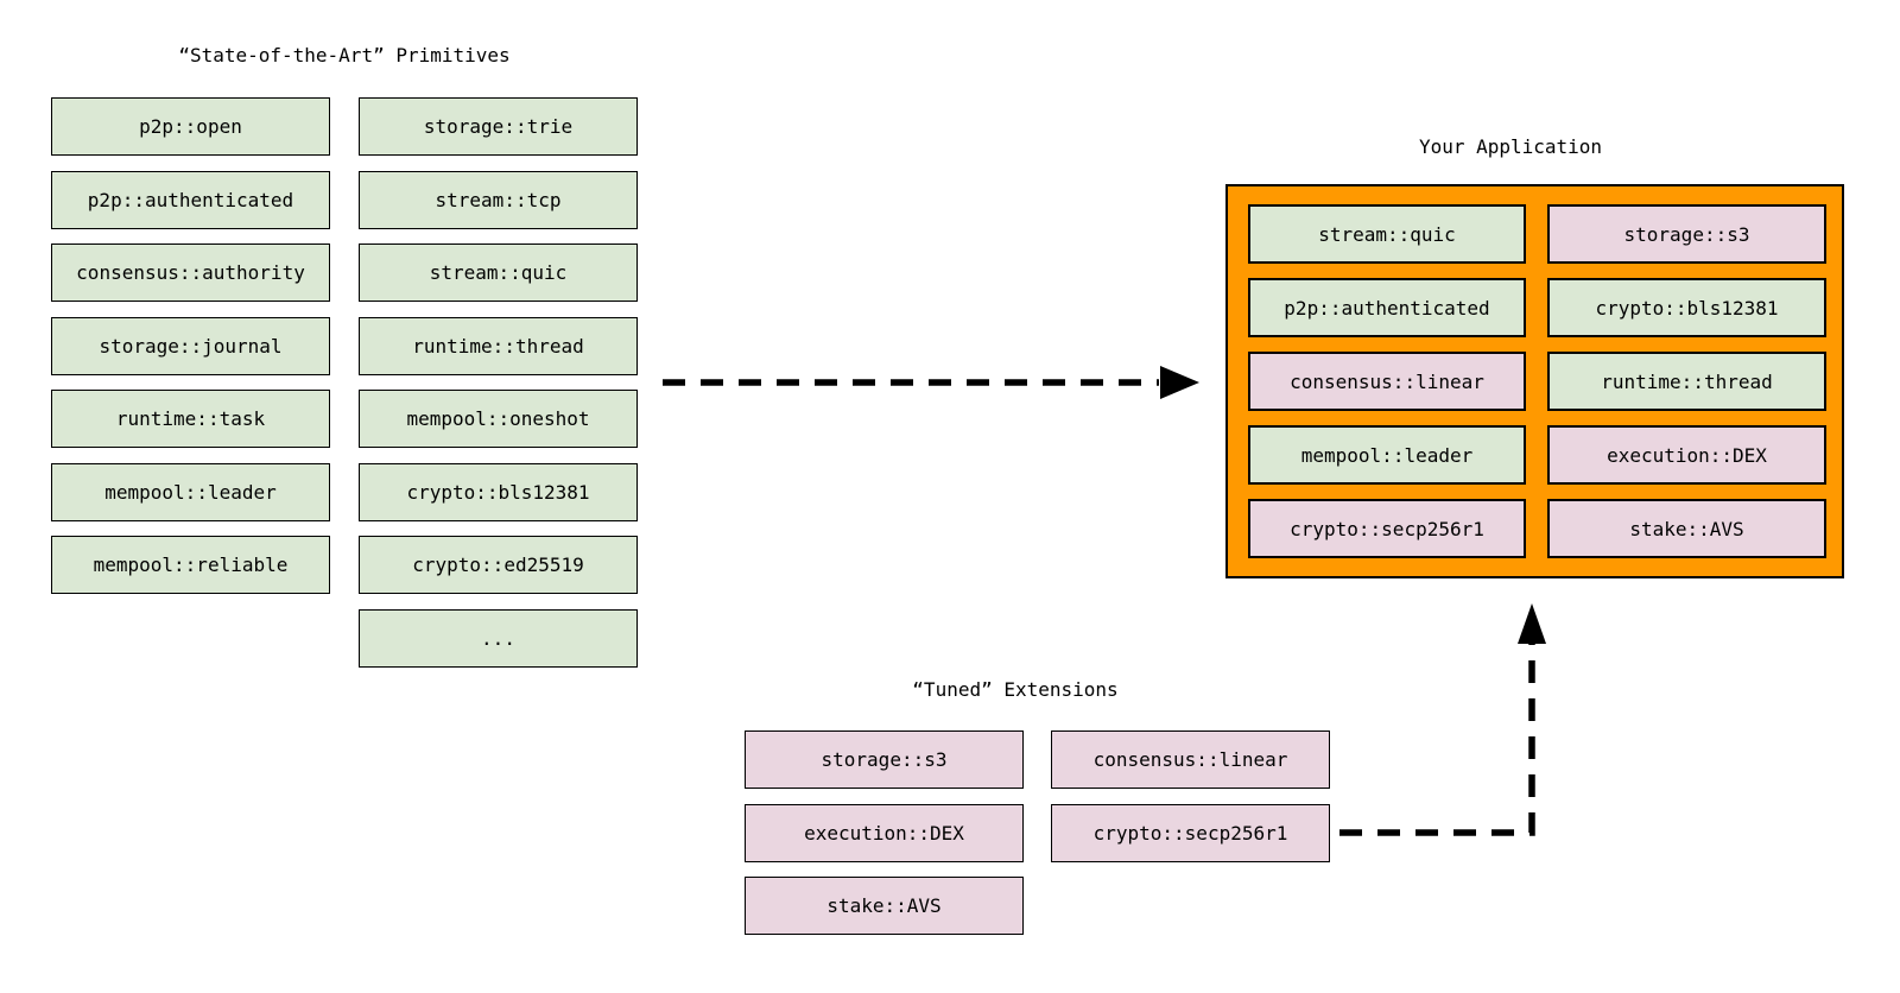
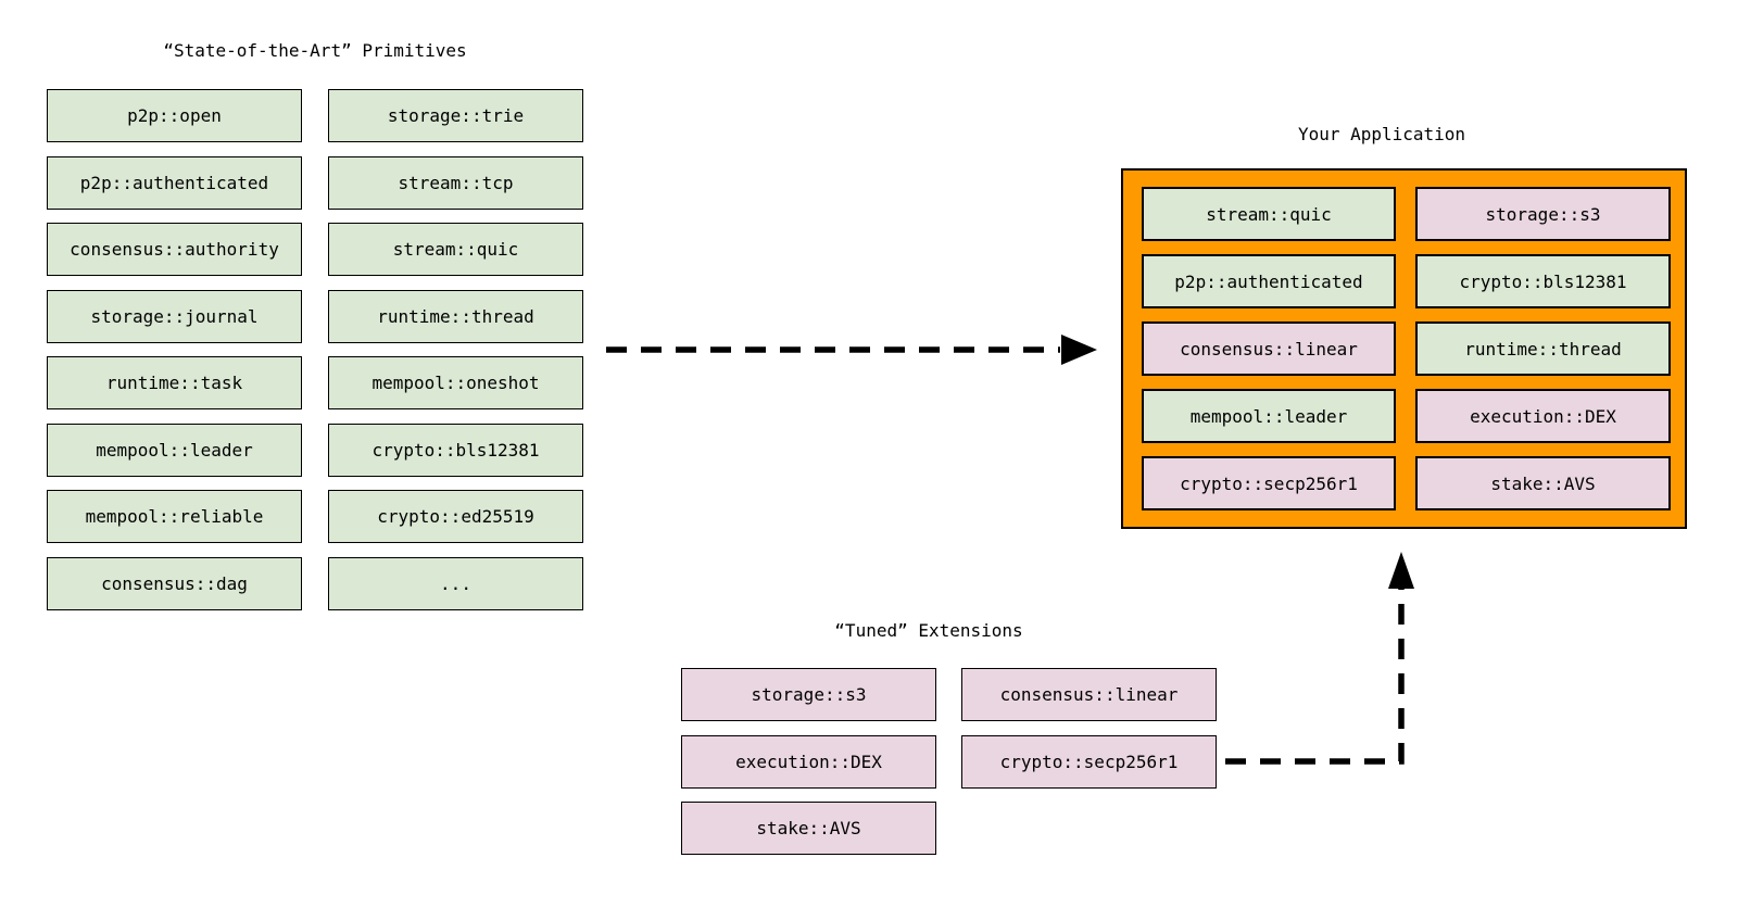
  “State-of-the-Art” Primitives
  p2p::open
  p2p::authenticated
  consensus::authority
  storage::journal
  runtime::task
  mempool::leader
  mempool::reliable
+ consensus::dag
  storage::trie
  stream::tcp
  stream::quic
  runtime::thread
  mempool::oneshot
  crypto::bls12381
  crypto::ed25519
  ...
  Your Application
  stream::quic
  p2p::authenticated
  consensus::linear
  mempool::leader
  crypto::secp256r1
  storage::s3
  crypto::bls12381
  runtime::thread
  execution::DEX
  stake::AVS
  “Tuned” Extensions
  storage::s3
  execution::DEX
  stake::AVS
  consensus::linear
  crypto::secp256r1
